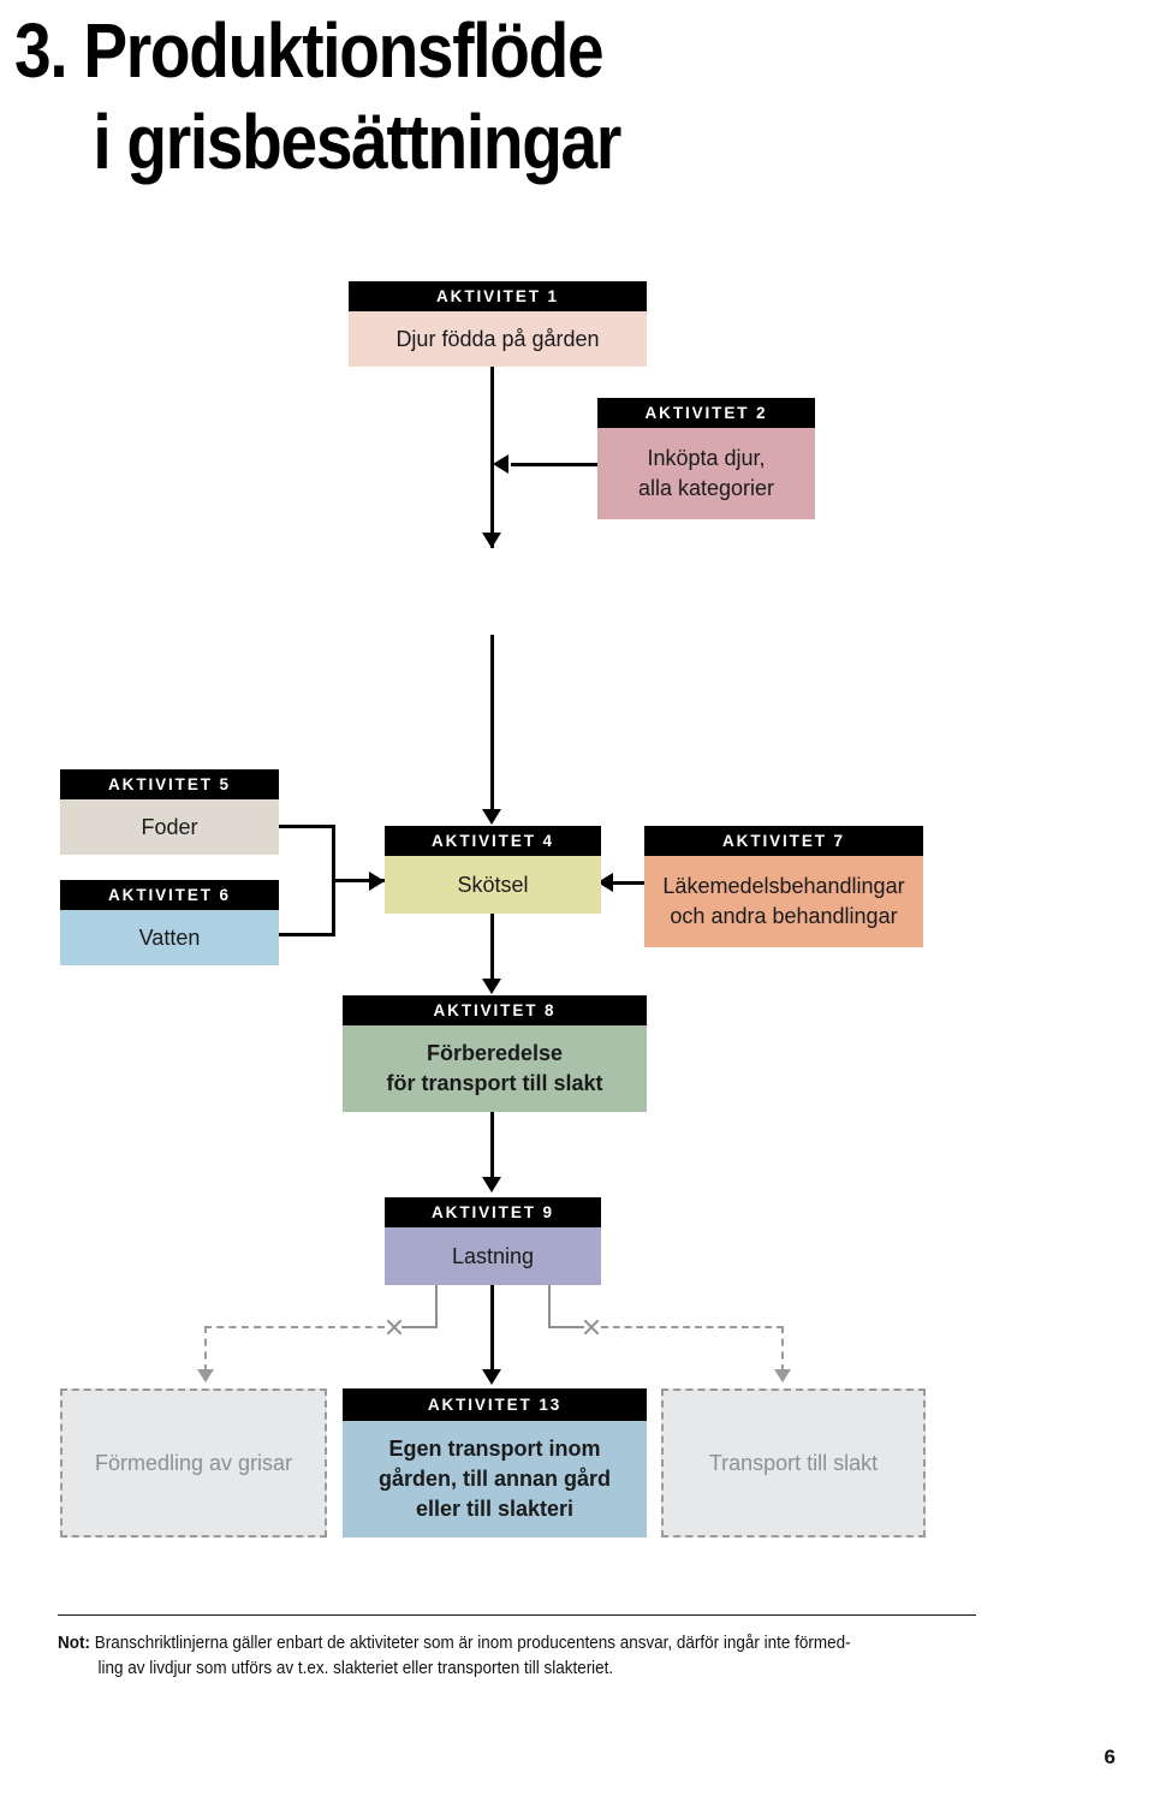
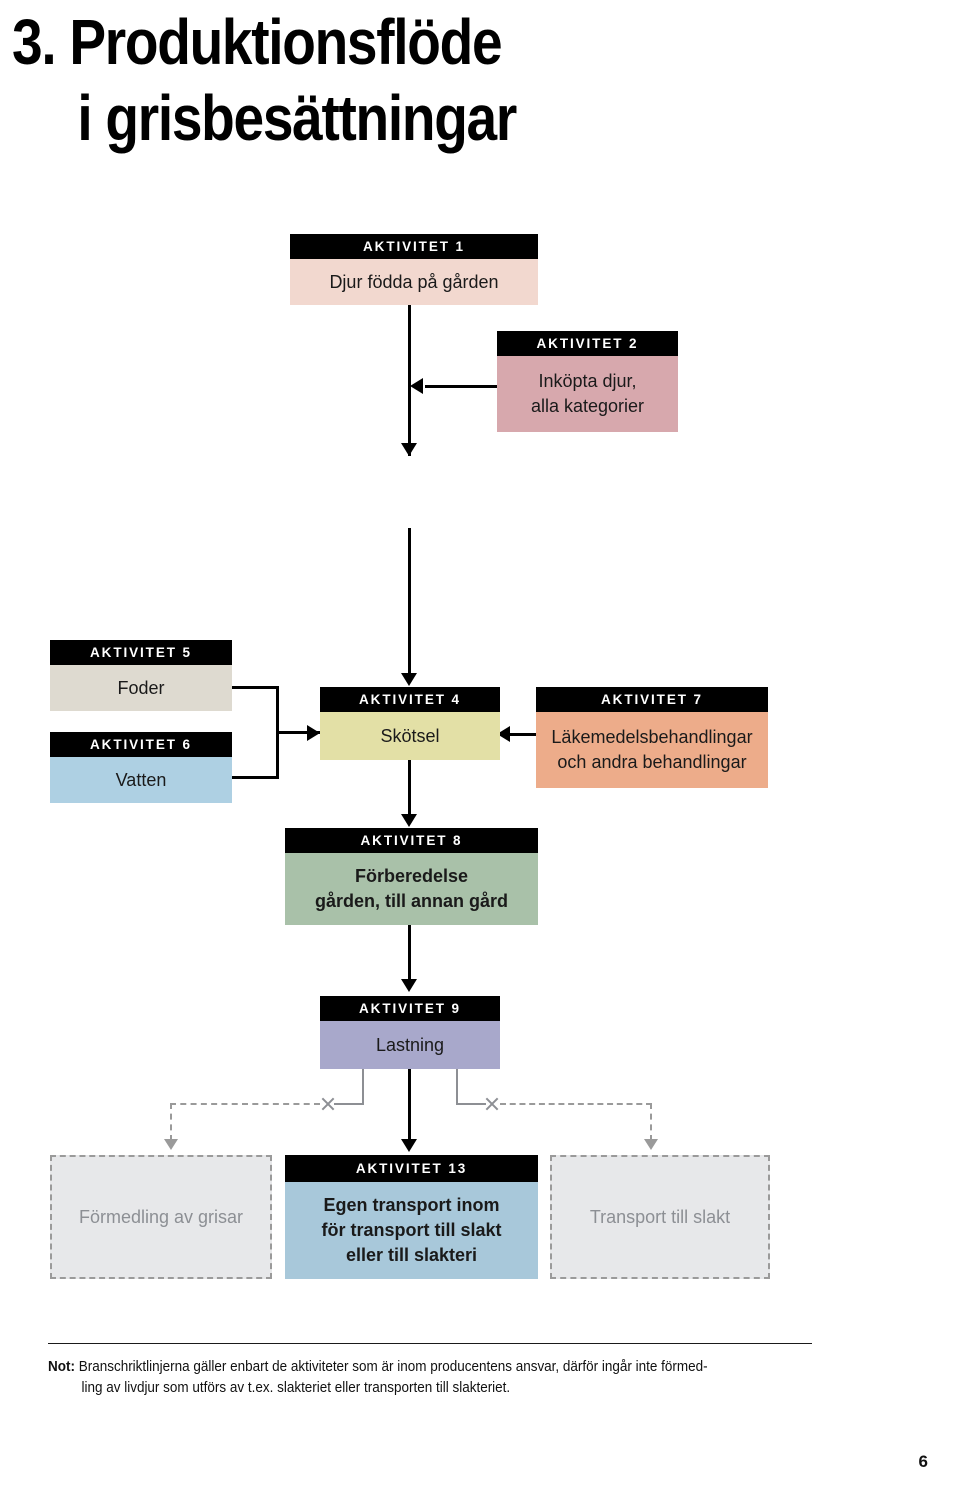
  3. Produktionsflöde
  i grisbesättningar
  AKTIVITET 1
  Djur födda på gården
  AKTIVITET 2
  Inköpta djur,
  alla kategorier
  AKTIVITET 5
  Foder
  AKTIVITET 6
  Vatten
  AKTIVITET 4
  Skötsel
  AKTIVITET 7
  Läkemedelsbehandlingar
  och andra behandlingar
  AKTIVITET 8
  Förberedelse
- för transport till slakt
+ gården, till annan gård
  AKTIVITET 9
  Lastning
  Förmedling av grisar
  AKTIVITET 13
  Egen transport inom
- gården, till annan gård
+ för transport till slakt
  eller till slakteri
  Transport till slakt
  Not: Branschriktlinjerna gäller enbart de aktiviteter som är inom producentens ansvar, därför ingår inte förmed-
  ling av livdjur som utförs av t.ex. slakteriet eller transporten till slakteriet.
  6
